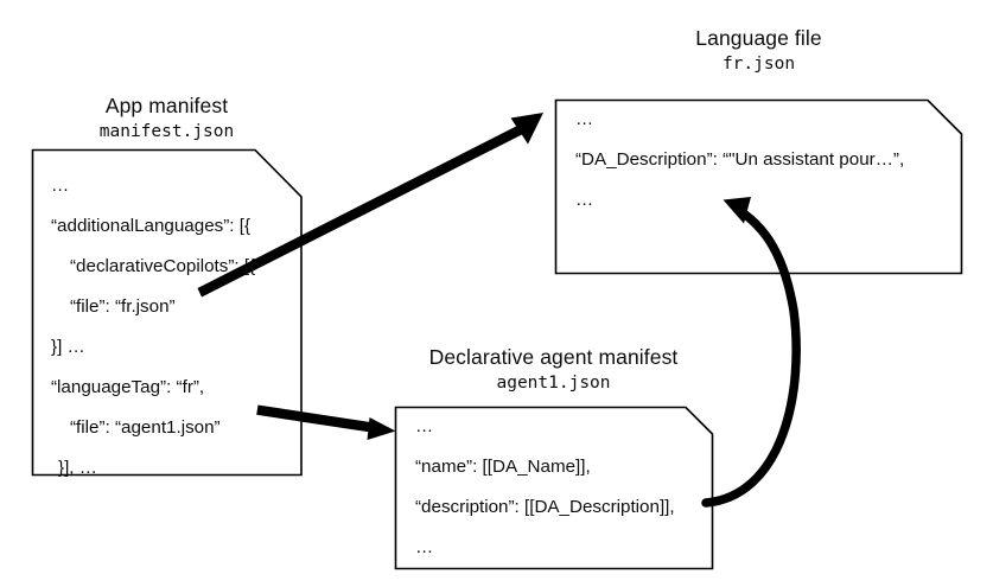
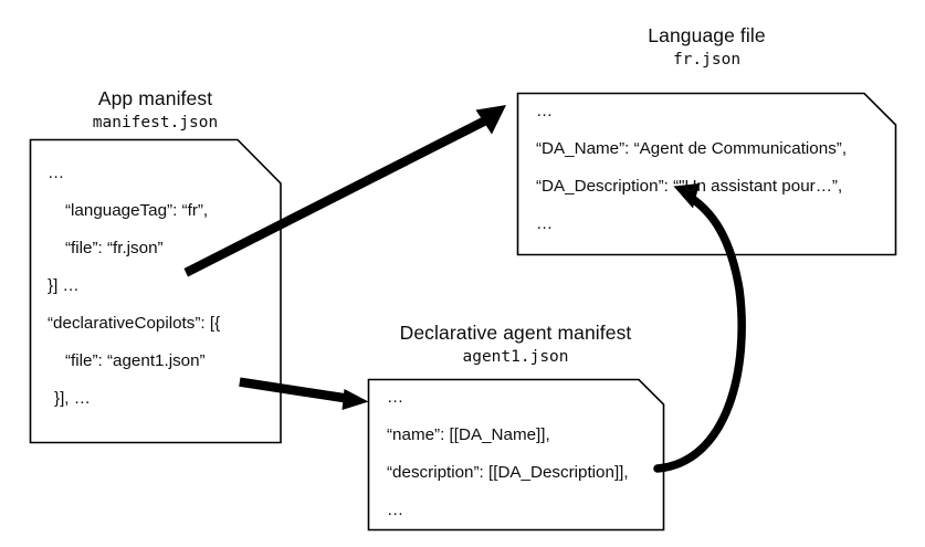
  App manifest
  manifest.json
  …
- “additionalLanguages”: [{
- “declarativeCopilots”: [{
+ “languageTag”: “fr”,
  “file”: “fr.json”
  }] …
- “languageTag”: “fr”,
+ “declarativeCopilots”: [{
  “file”: “agent1.json”
  }], …
  Language file
  fr.json
  …
+ “DA_Name”: “Agent de Communications”,
  “DA_Description”: “"Un assistant pour…”,
  …
  Declarative agent manifest
  agent1.json
  …
  “name”: [[DA_Name]],
  “description”: [[DA_Description]],
  …
